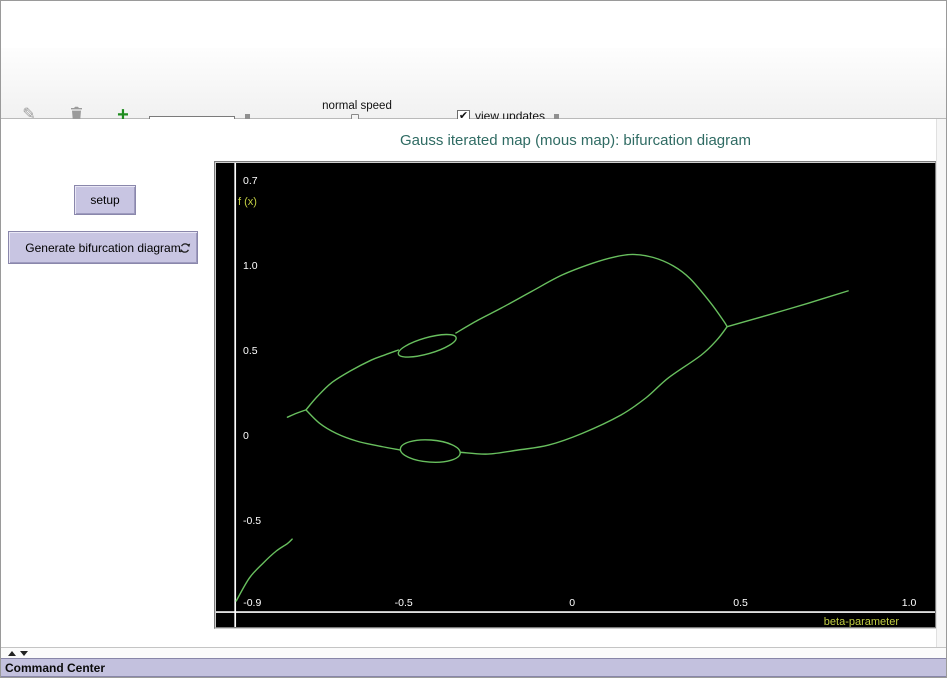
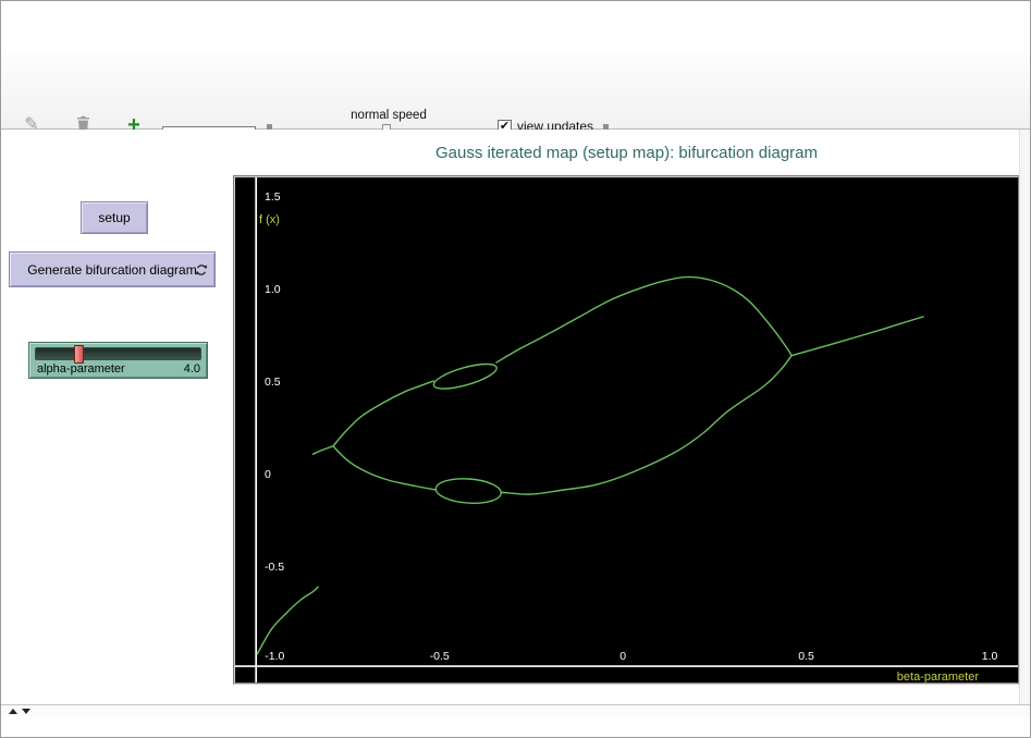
  ✎
  +
  normal speed
  ✔
  view updates
- Gauss iterated map (mous map): bifurcation diagram
+ Gauss iterated map (setup map): bifurcation diagram
  setup
  Generate bifurcation diagram
+ alpha-parameter
+ 4.0
- 0.7
+ 1.5
  1.0
  0.5
  0
  -0.5
- -0.9
+ -1.0
  -0.5
  0
  0.5
  1.0
  f (x)
  beta-parameter
- Command Center
